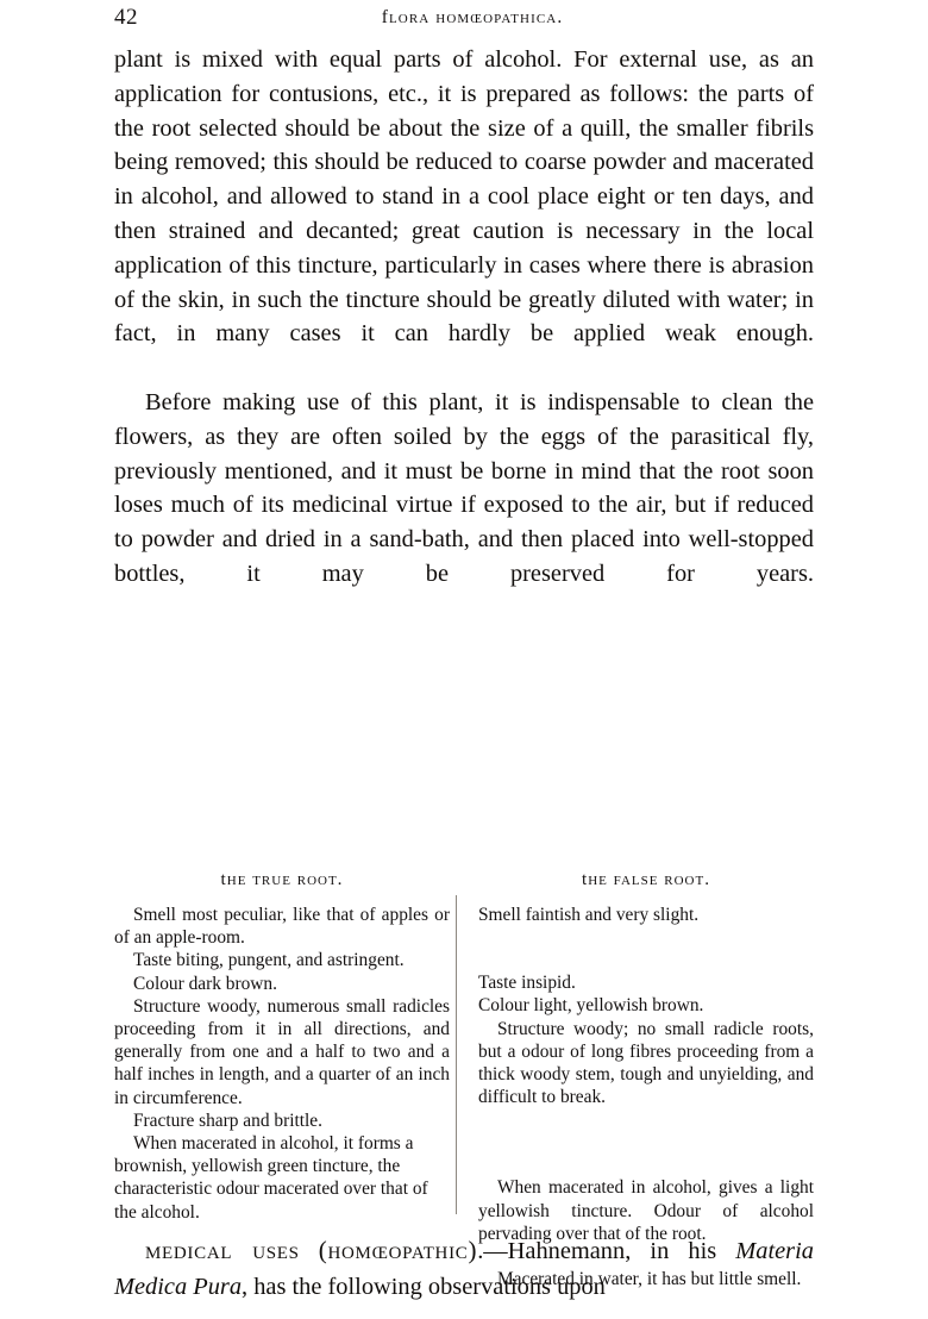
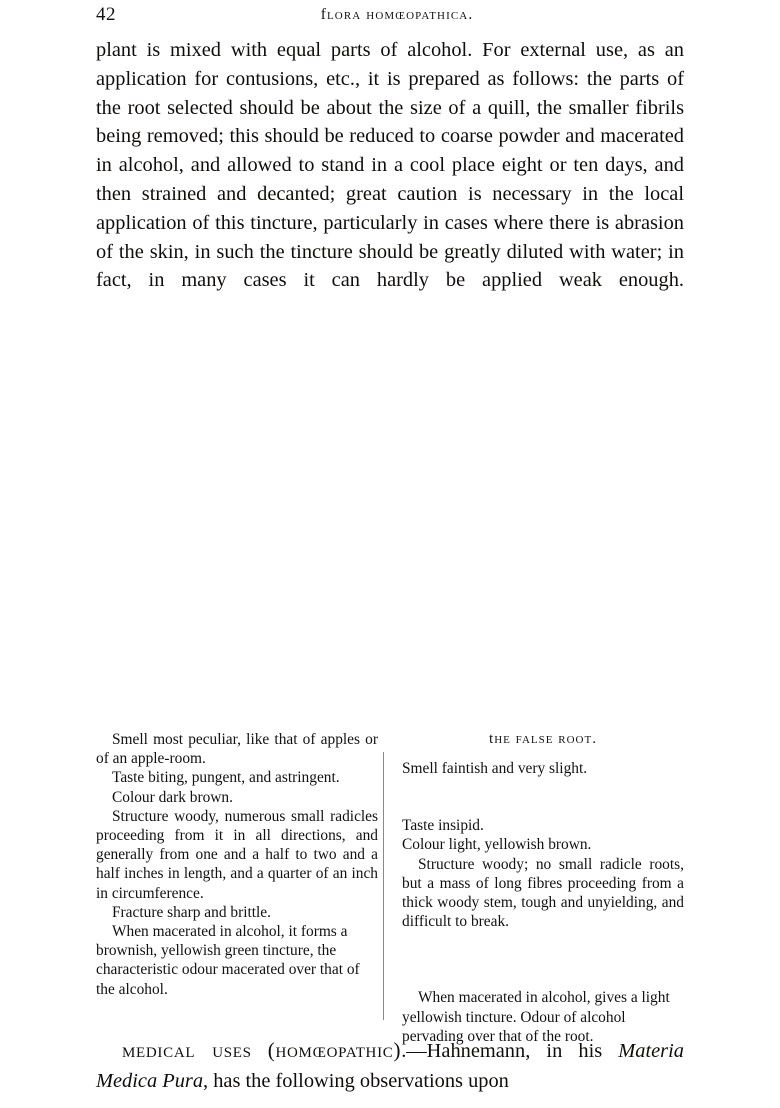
  42
  flora homœopathica.
  plant is mixed with equal parts of alcohol. For external use, as an application for contusions, etc., it is prepared as follows: the parts of the root selected should be about the size of a quill, the smaller fibrils being removed; this should be reduced to coarse powder and macerated in alcohol, and allowed to stand in a cool place eight or ten days, and then strained and decanted; great caution is necessary in the local application of this tincture, particularly in cases where there is abrasion of the skin, in such the tincture should be greatly diluted with water; in fact, in many cases it can hardly be applied weak enough.
- Before making use of this plant, it is indispensable to clean the flowers, as they are often soiled by the eggs of the parasitical fly, previously mentioned, and it must be borne in mind that the root soon loses much of its medicinal virtue if exposed to the air, but if reduced to powder and dried in a sand-bath, and then placed into well-stopped bottles, it may be preserved for years.
- the true root.
  Smell most peculiar, like that of apples or of an apple-room.
  Taste biting, pungent, and astringent.
  Colour dark brown.
  Structure woody, numerous small radicles proceeding from it in all directions, and generally from one and a half to two and a half inches in length, and a quarter of an inch in circumference.
  Fracture sharp and brittle.
  When macerated in alcohol, it forms a brownish, yellowish green tincture, the characteristic odour macerated over that of the alcohol.
  the false root.
  Smell faintish and very slight.
  Taste insipid.
  Colour light, yellowish brown.
- Structure woody; no small radicle roots, but a odour of long fibres proceeding from a thick woody stem, tough and unyielding, and difficult to break.
+ Structure woody; no small radicle roots, but a mass of long fibres proceeding from a thick woody stem, tough and unyielding, and difficult to break.
  When macerated in alcohol, gives a light yellowish tincture. Odour of alcohol pervading over that of the root.
- Macerated in water, it has but little smell.
  medical uses (homœopathic).—Hahnemann, in his Materia Medica Pura, has the following observations upon
